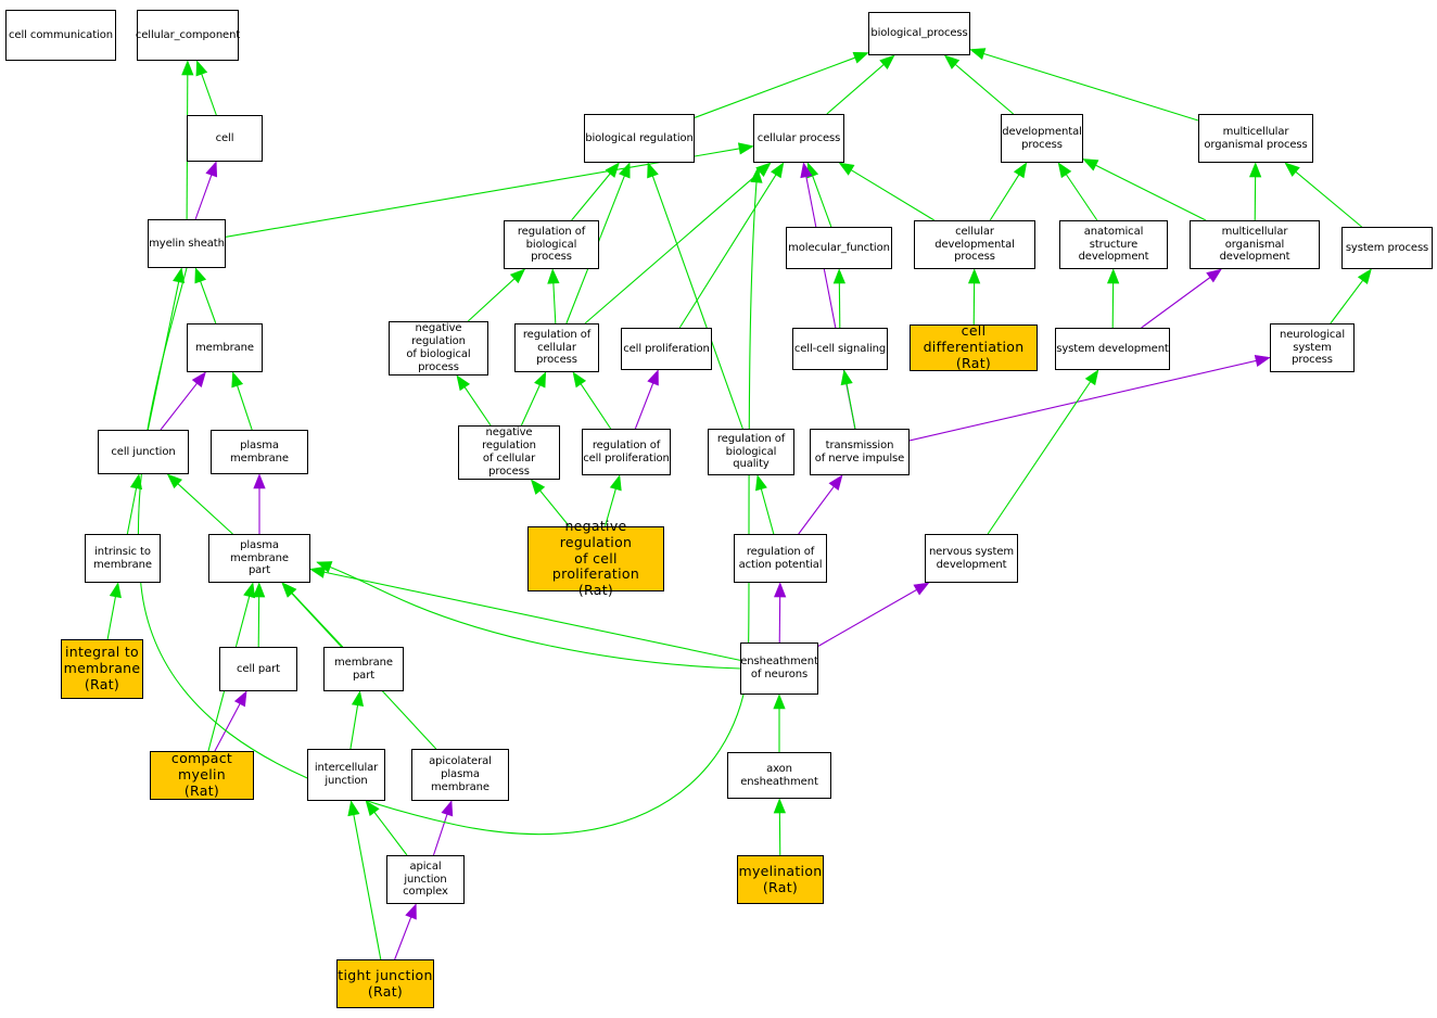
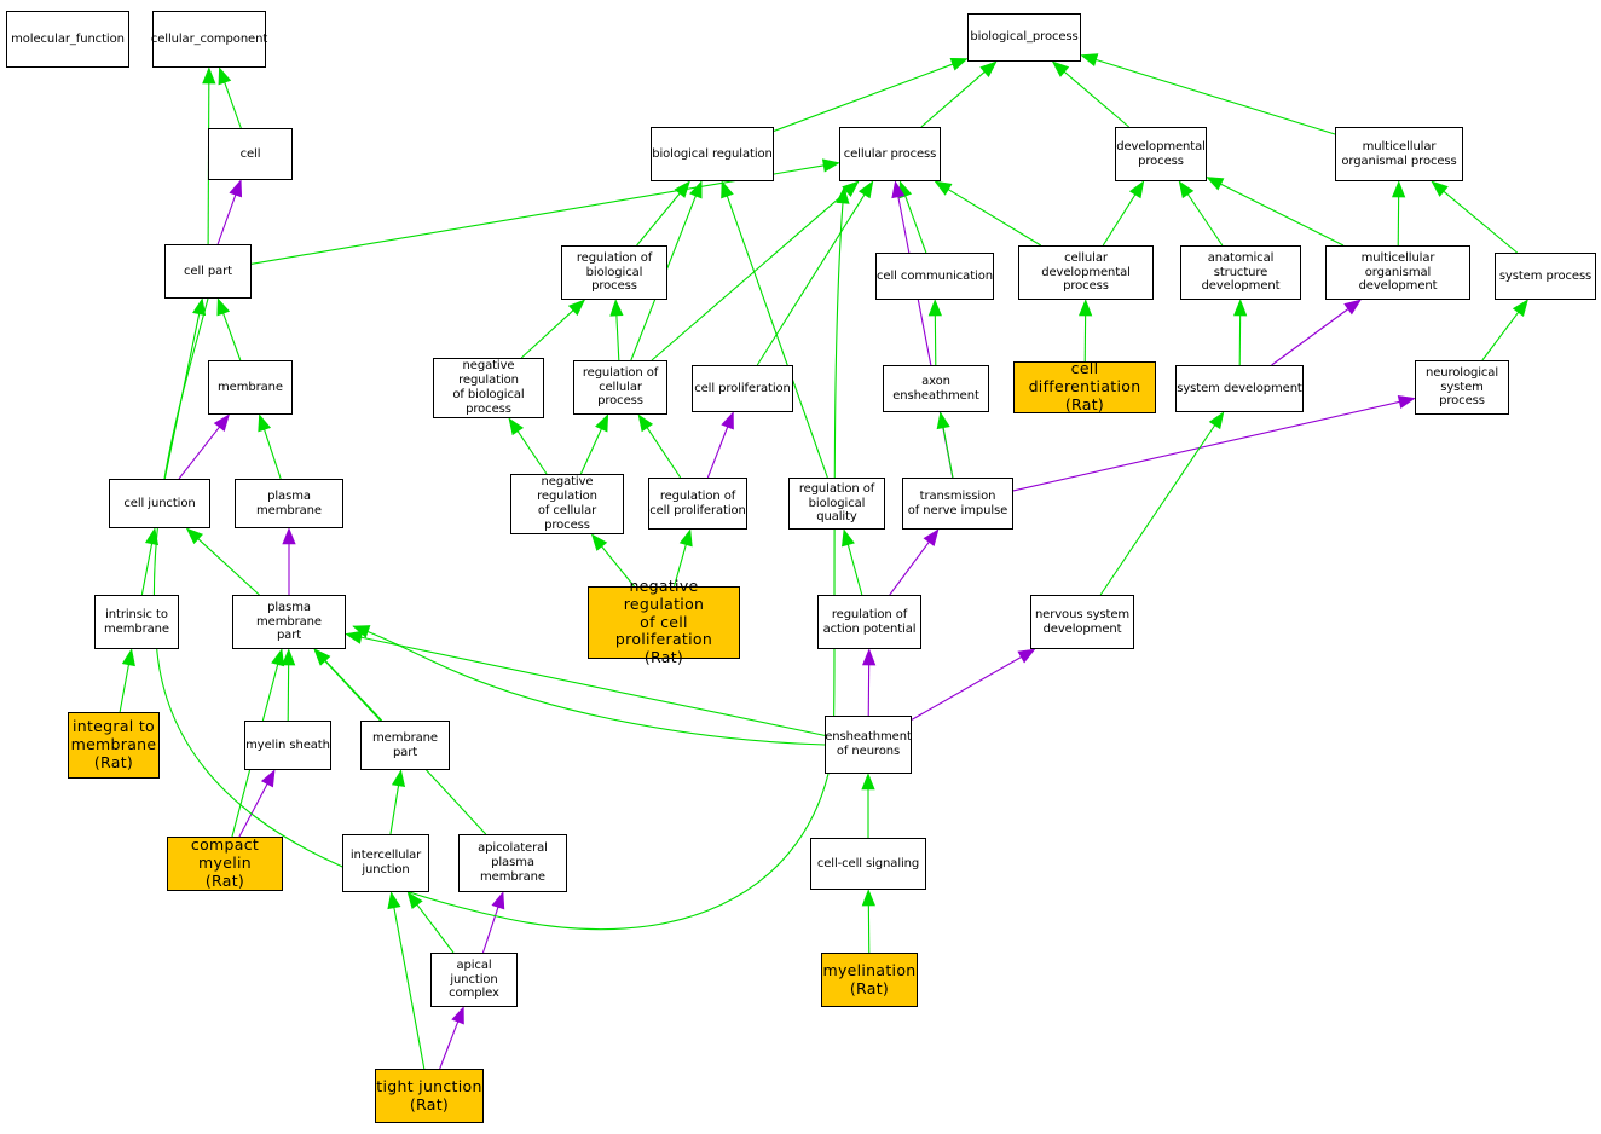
- cell communication
+ molecular_function
  cellular_component
  biological_process
  cell
  biological regulation
  cellular process
  developmental
  process
  multicellular
  organismal process
- myelin sheath
+ cell part
  regulation of
  biological process
- molecular_function
+ cell communication
  cellular developmental
  process
  anatomical structure
  development
  multicellular
  organismal development
  system process
  membrane
  negative regulation
  of biological
  process
  regulation of
  cellular process
  cell proliferation
- cell-cell signaling
+ axon ensheathment
  cell differentiation
  (Rat)
  system development
  neurological
  system process
  cell junction
  plasma membrane
  negative regulation
  of cellular
  process
  regulation of
  cell proliferation
  regulation of
  biological quality
  transmission
  of nerve impulse
  intrinsic to
  membrane
  plasma membrane
  part
  negative regulation
  of cell proliferation
  (Rat)
  regulation of
  action potential
  nervous system
  development
  integral to
  membrane
  (Rat)
- cell part
+ myelin sheath
  membrane part
  ensheathment
  of neurons
  compact myelin
  (Rat)
  intercellular
  junction
  apicolateral
  plasma membrane
- axon ensheathment
+ cell-cell signaling
  apical junction
  complex
  myelination
  (Rat)
  tight junction
  (Rat)
